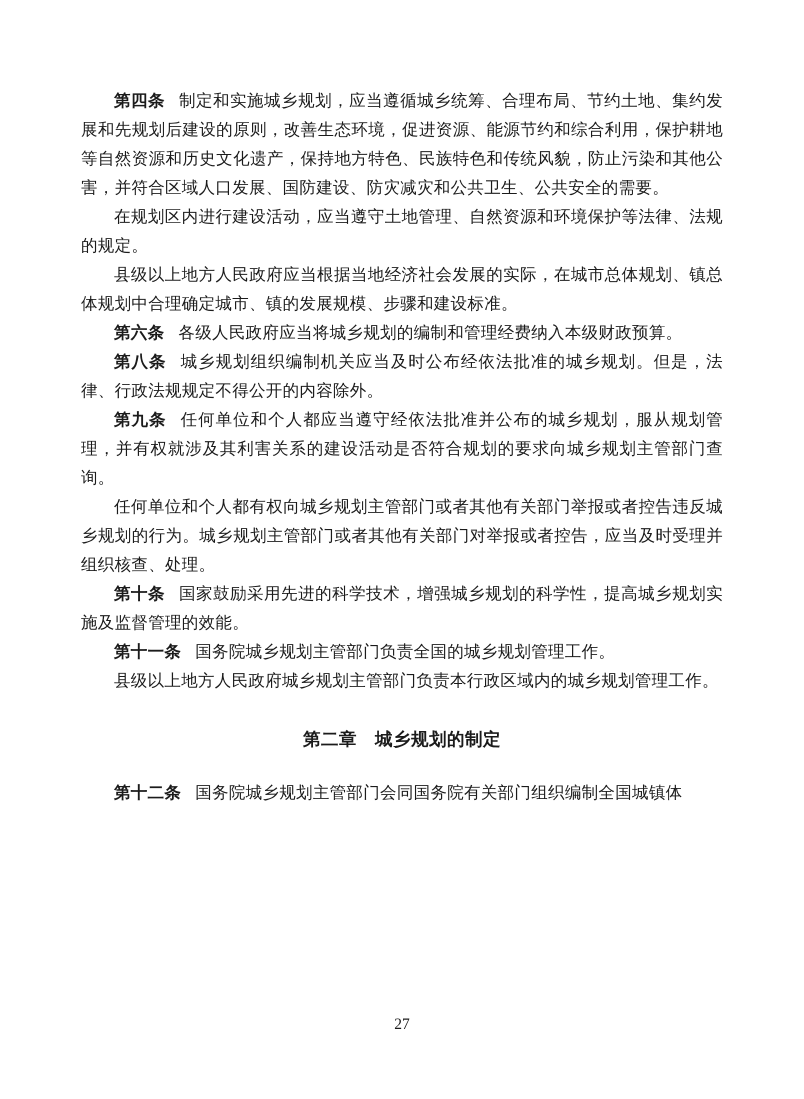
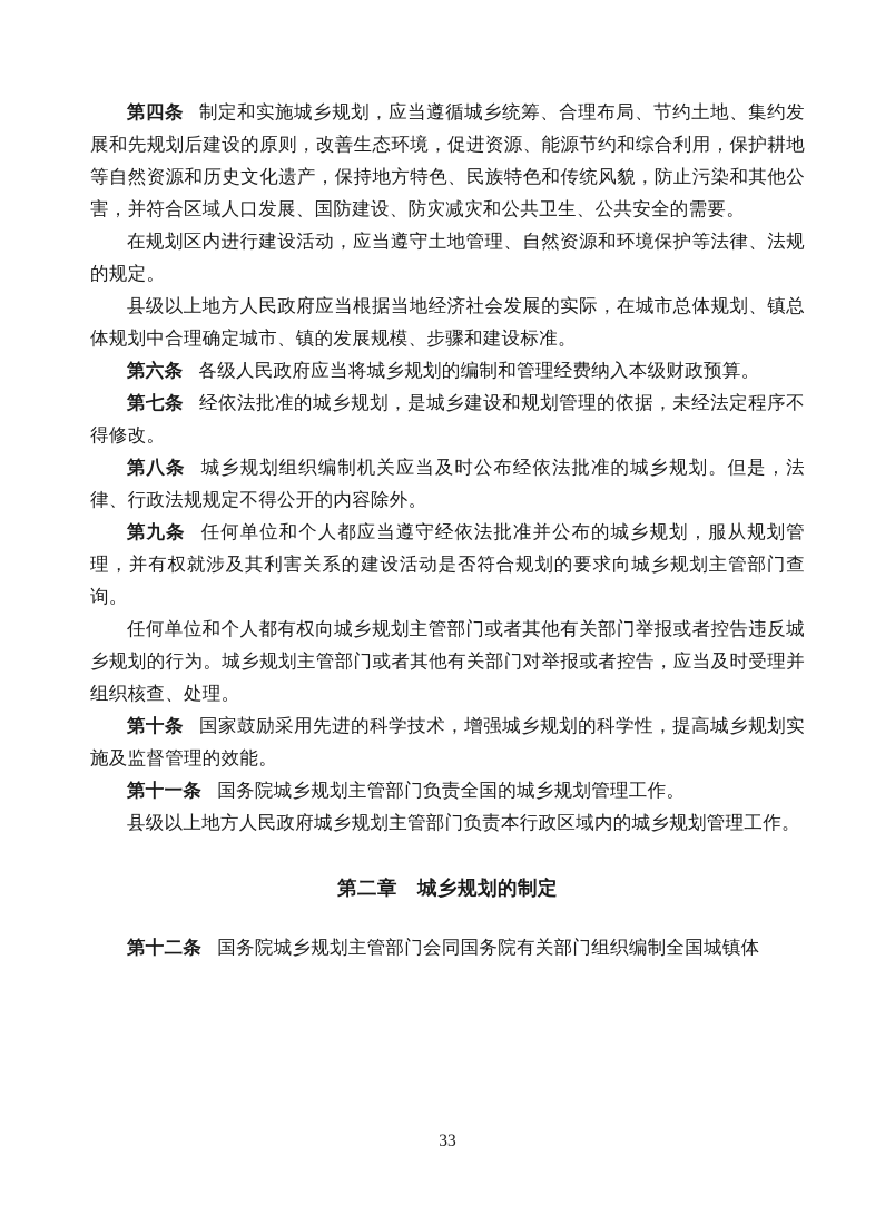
  第四条 制定和实施城乡规划，应当遵循城乡统筹、合理布局、节约土地、集约发展和先规划后建设的原则，改善生态环境，促进资源、能源节约和综合利用，保护耕地等自然资源和历史文化遗产，保持地方特色、民族特色和传统风貌，防止污染和其他公害，并符合区域人口发展、国防建设、防灾减灾和公共卫生、公共安全的需要。
  在规划区内进行建设活动，应当遵守土地管理、自然资源和环境保护等法律、法规的规定。
  县级以上地方人民政府应当根据当地经济社会发展的实际，在城市总体规划、镇总体规划中合理确定城市、镇的发展规模、步骤和建设标准。
  第六条 各级人民政府应当将城乡规划的编制和管理经费纳入本级财政预算。
+ 第七条 经依法批准的城乡规划，是城乡建设和规划管理的依据，未经法定程序不得修改。
  第八条 城乡规划组织编制机关应当及时公布经依法批准的城乡规划。但是，法律、行政法规规定不得公开的内容除外。
  第九条 任何单位和个人都应当遵守经依法批准并公布的城乡规划，服从规划管理，并有权就涉及其利害关系的建设活动是否符合规划的要求向城乡规划主管部门查询。
  任何单位和个人都有权向城乡规划主管部门或者其他有关部门举报或者控告违反城乡规划的行为。城乡规划主管部门或者其他有关部门对举报或者控告，应当及时受理并组织核查、处理。
  第十条 国家鼓励采用先进的科学技术，增强城乡规划的科学性，提高城乡规划实施及监督管理的效能。
  第十一条 国务院城乡规划主管部门负责全国的城乡规划管理工作。
  县级以上地方人民政府城乡规划主管部门负责本行政区域内的城乡规划管理工作。
  第二章 城乡规划的制定
  第十二条 国务院城乡规划主管部门会同国务院有关部门组织编制全国城镇体
- 27
+ 33
